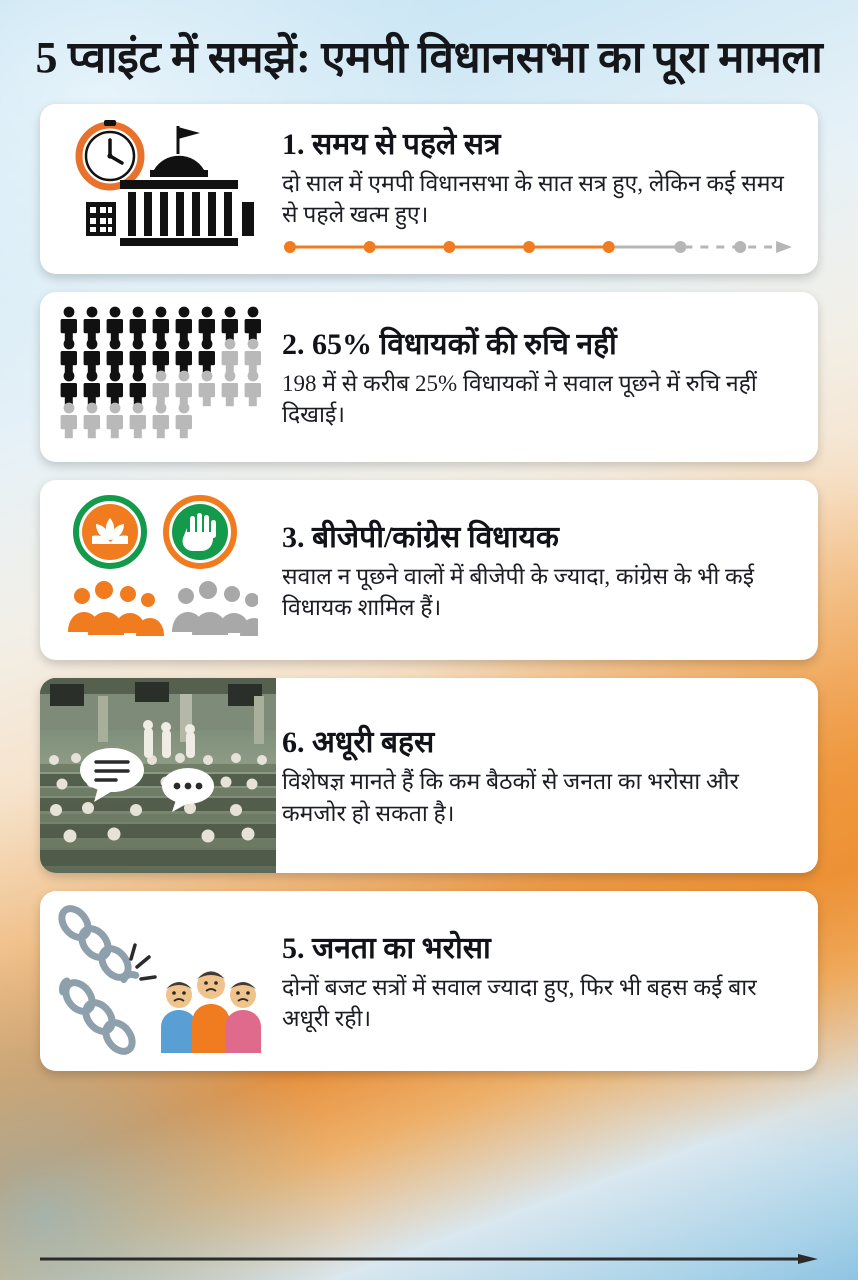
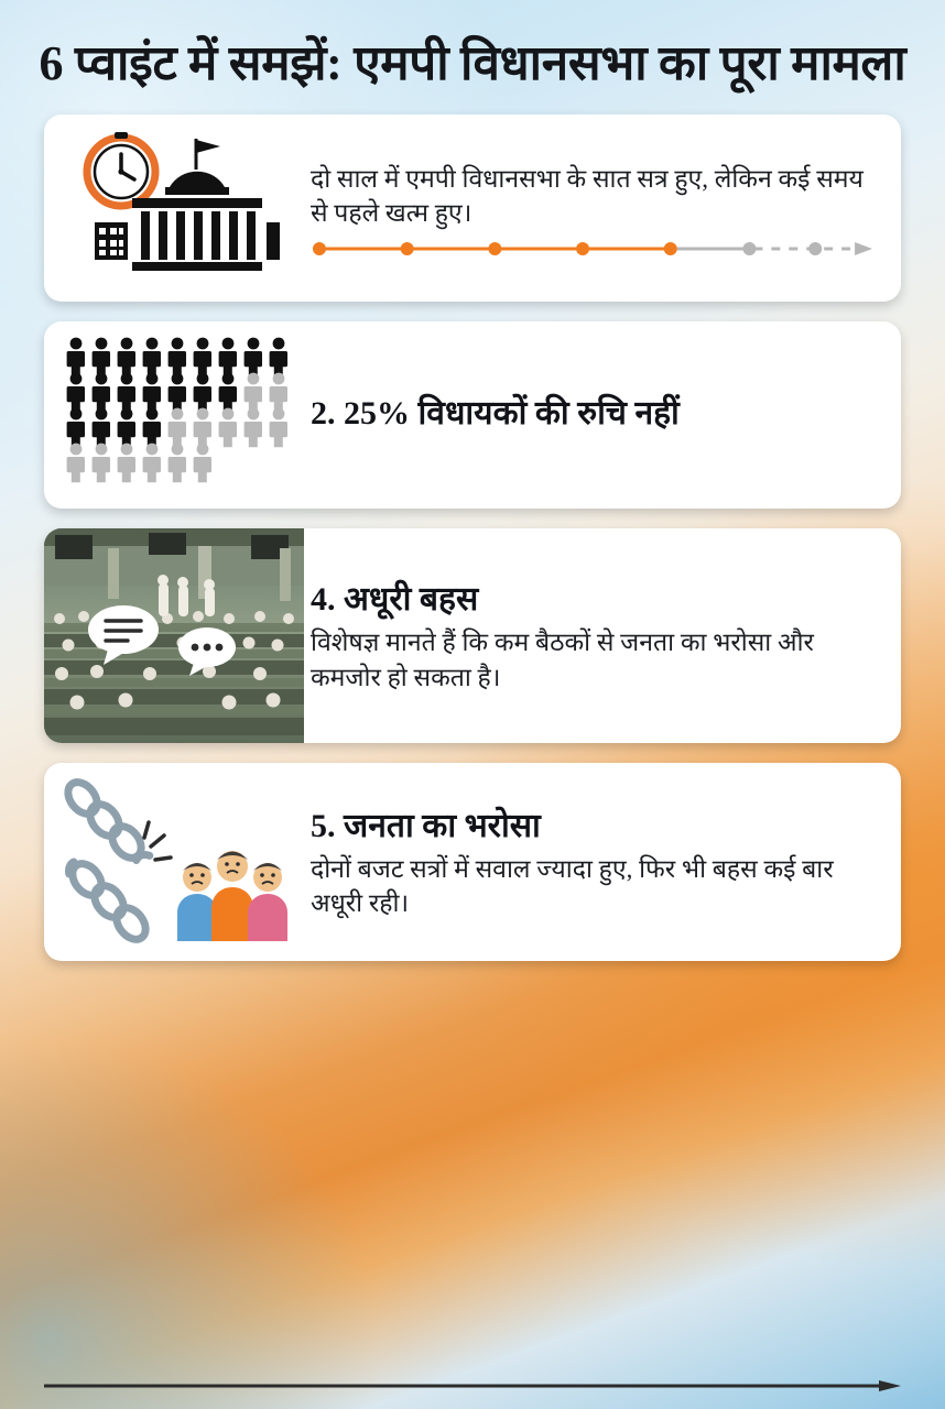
- 5 प्वाइंट में समझें: एमपी विधानसभा का पूरा मामला
+ 6 प्वाइंट में समझें: एमपी विधानसभा का पूरा मामला
- 1. समय से पहले सत्र
  दो साल में एमपी विधानसभा के सात सत्र हुए, लेकिन कई समय से पहले खत्म हुए।
- 2. 65% विधायकों की रुचि नहीं
+ 2. 25% विधायकों की रुचि नहीं
- 198 में से करीब 25% विधायकों ने सवाल पूछने में रुचि नहीं दिखाई।
- 3. बीजेपी/कांग्रेस विधायक
- सवाल न पूछने वालों में बीजेपी के ज्यादा, कांग्रेस के भी कई विधायक शामिल हैं।
- 6. अधूरी बहस
+ 4. अधूरी बहस
  विशेषज्ञ मानते हैं कि कम बैठकों से जनता का भरोसा और कमजोर हो सकता है।
  5. जनता का भरोसा
  दोनों बजट सत्रों में सवाल ज्यादा हुए, फिर भी बहस कई बार अधूरी रही।
